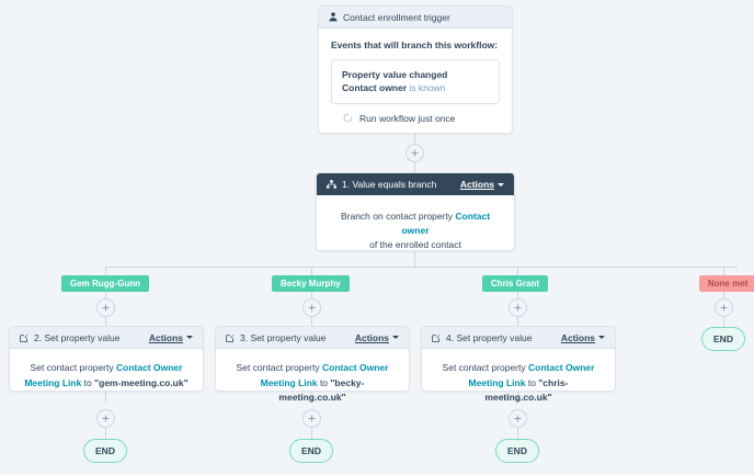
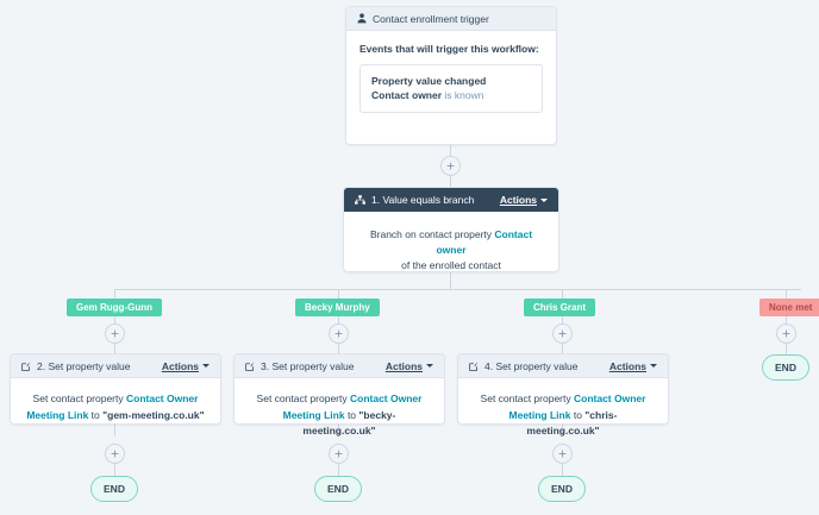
  Contact enrollment trigger
- Events that will branch this workflow:
+ Events that will trigger this workflow:
  Property value changed
  Contact owner is known
- Run workflow just once
  +
  1. Value equals branch
  Actions
  Branch on contact property Contact owner
  of the enrolled contact
  Gem Rugg-Gunn
  Becky Murphy
  Chris Grant
  None met
  +
  +
  +
  +
  2. Set property value
  Actions
  Set contact property Contact Owner Meeting Link to "gem-meeting.co.uk"
  3. Set property value
  Actions
  Set contact property Contact Owner Meeting Link to "becky-meeting.co.uk"
  4. Set property value
  Actions
  Set contact property Contact Owner Meeting Link to "chris-meeting.co.uk"
  END
  +
  +
  +
  END
  END
  END
